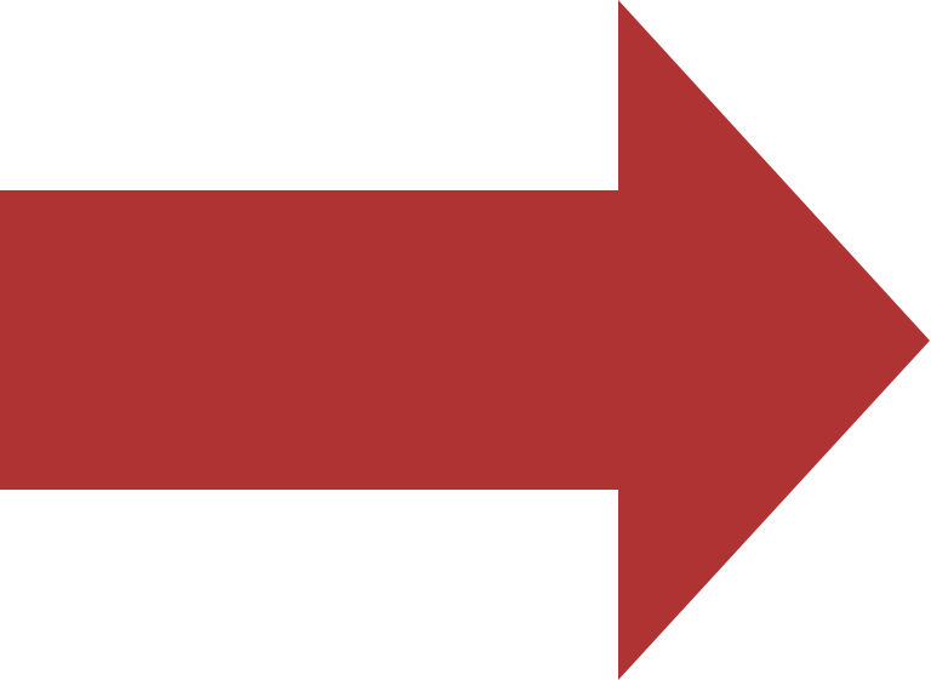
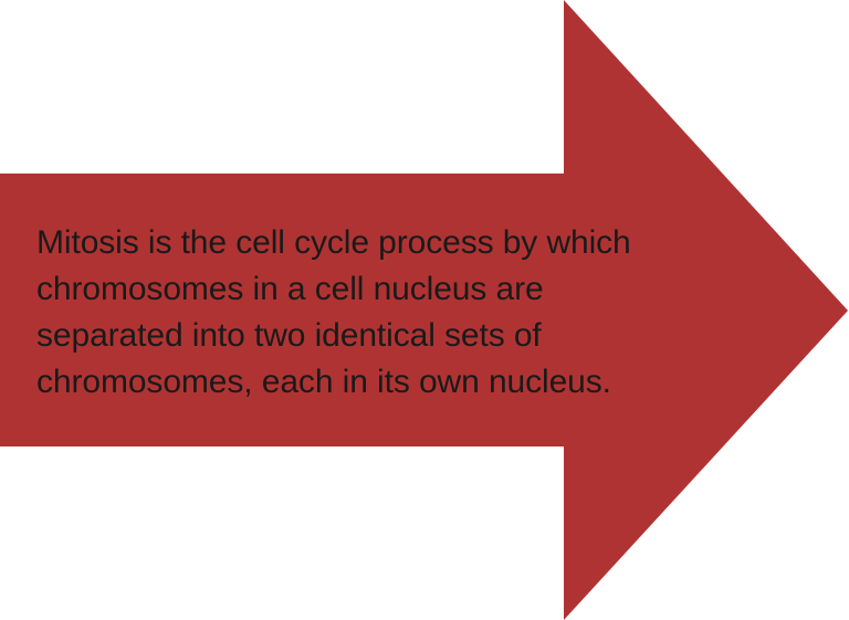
+ Mitosis is the cell cycle process by which
+ chromosomes in a cell nucleus are
+ separated into two identical sets of
+ chromosomes, each in its own nucleus.
